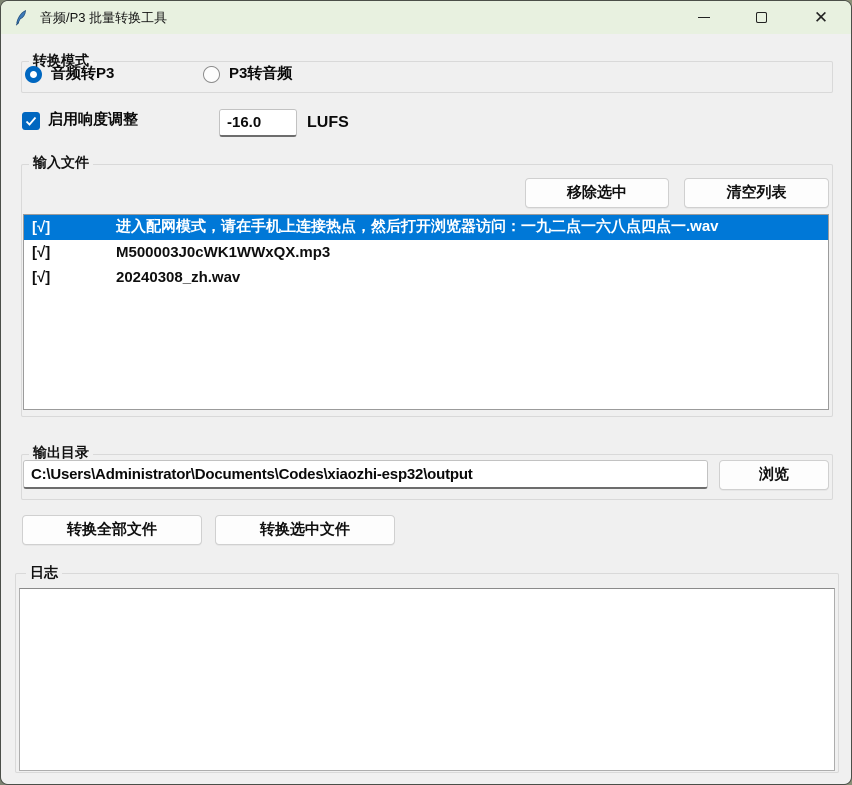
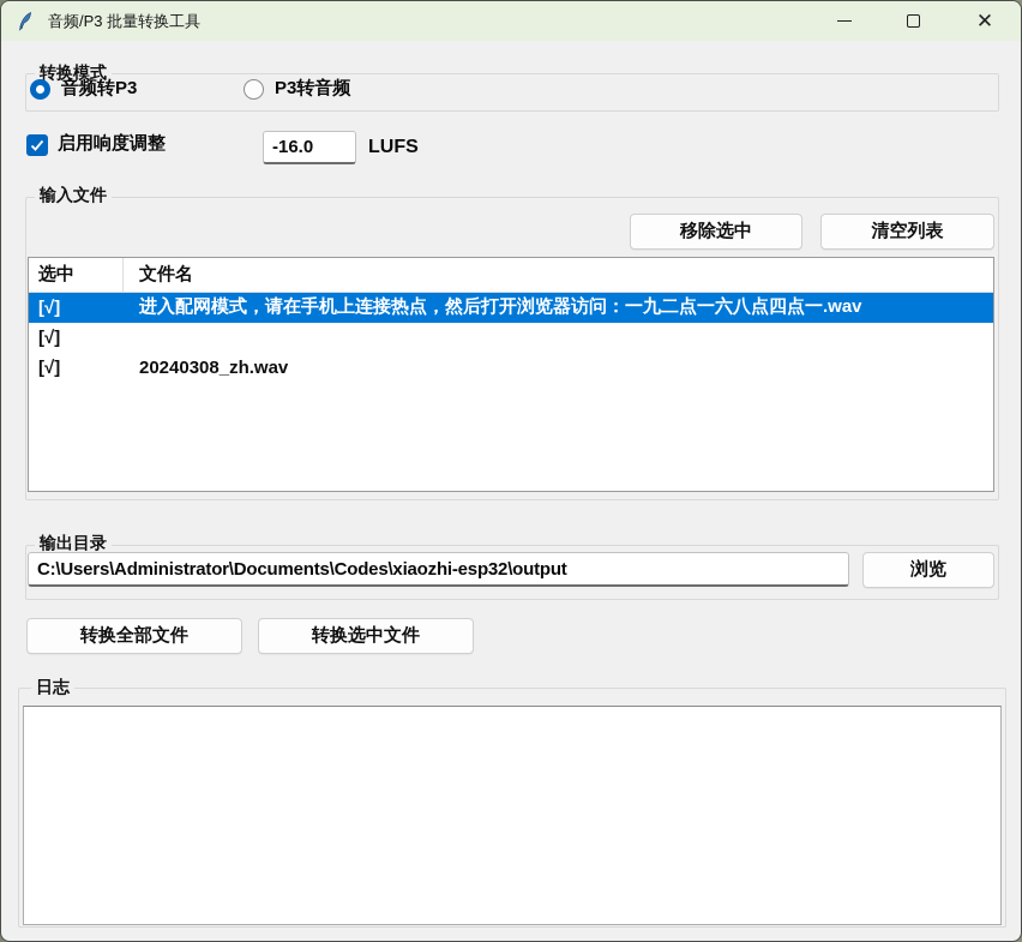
  音频/P3 批量转换工具
  ✕
  转换模式
  音频转P3
  P3转音频
  启用响度调整
  -16.0
  LUFS
  输入文件
  移除选中
  清空列表
+ 选中
+ 文件名
  [√]
  进入配网模式，请在手机上连接热点，然后打开浏览器访问：一九二点一六八点四点一.wav
  [√]
- M500003J0cWK1WWxQX.mp3
  [√]
  20240308_zh.wav
  输出目录
  C:\Users\Administrator\Documents\Codes\xiaozhi-esp32\output
  浏览
  转换全部文件
  转换选中文件
  日志
